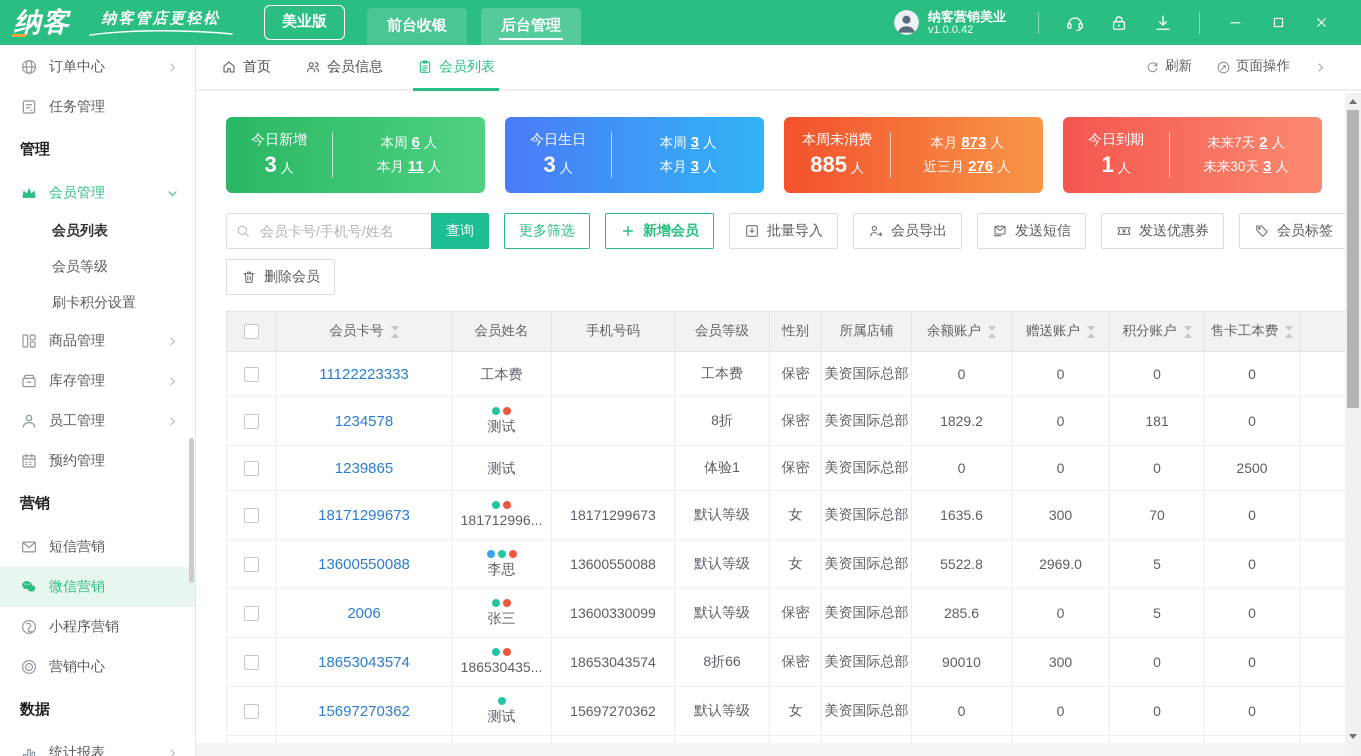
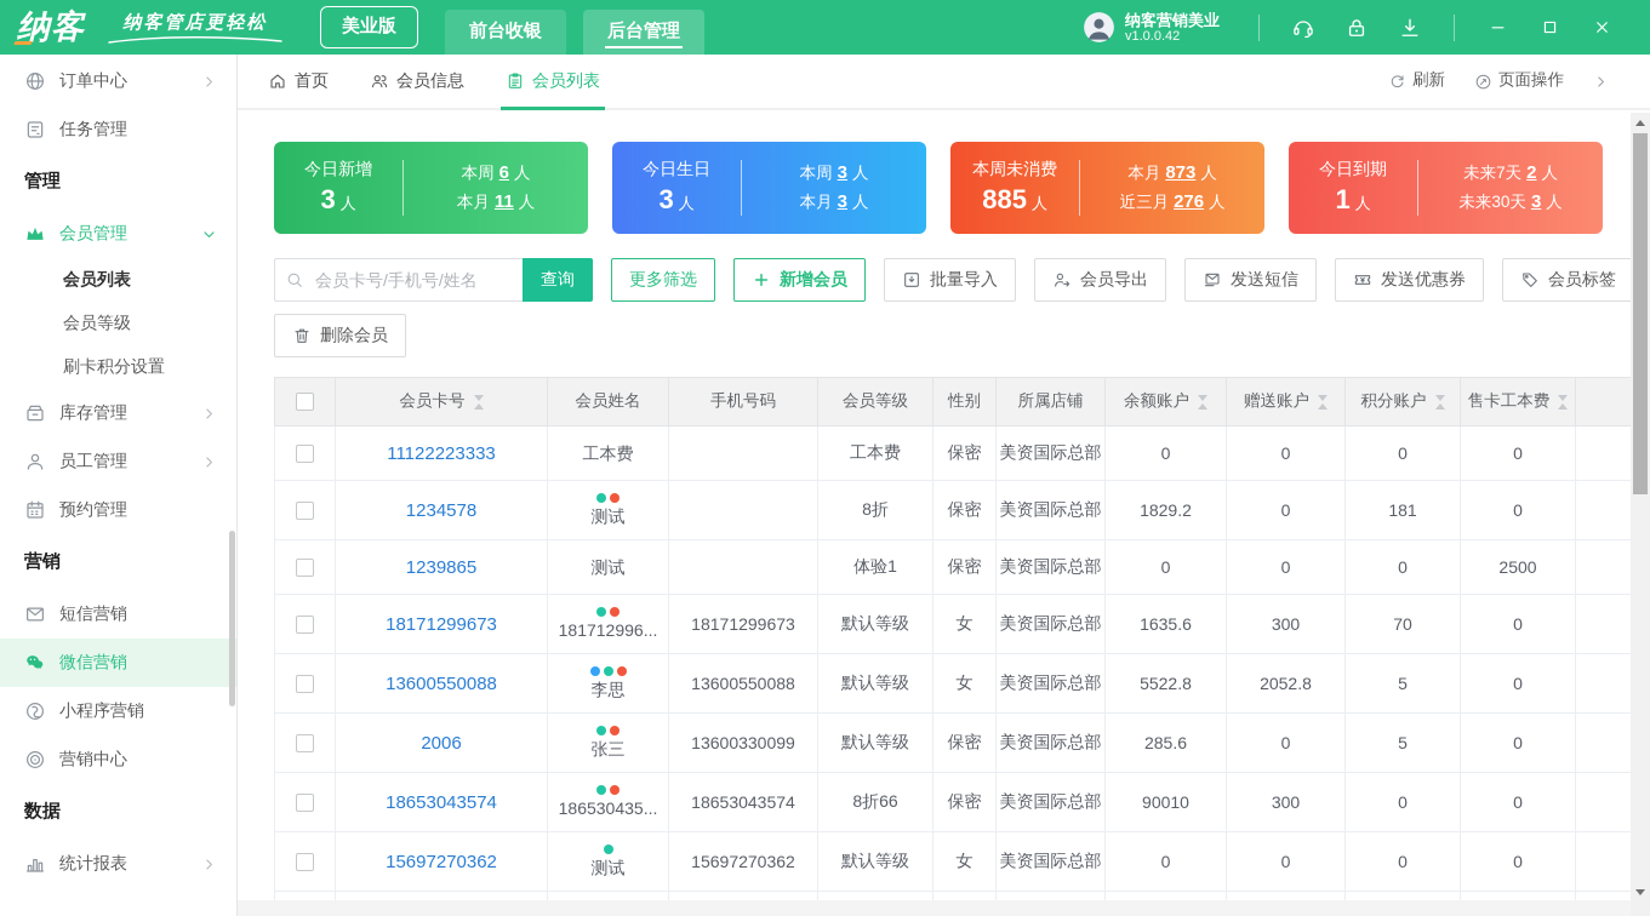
  纳客
  纳客管店更轻松
  美业版
  前台收银
  后台管理
  纳客营销美业
  v1.0.0.42
  订单中心
  任务管理
  管理
  会员管理
  会员列表
  会员等级
  刷卡积分设置
- 商品管理
  库存管理
  员工管理
  预约管理
  营销
  短信营销
  微信营销
  小程序营销
  营销中心
  数据
  统计报表
  首页
  会员信息
  会员列表
  刷新
  页面操作
  今日新增
  3 人
  本周 6 人
  本月 11 人
  今日生日
  3 人
  本周 3 人
  本月 3 人
  本周未消费
  885 人
  本月 873 人
  近三月 276 人
  今日到期
  1 人
  未来7天 2 人
  未来30天 3 人
  会员卡号/手机号/姓名
  查询
  更多筛选
  新增会员
  批量导入
  会员导出
  发送短信
  发送优惠券
  会员标签
  删除会员
  	会员卡号	会员姓名	手机号码	会员等级	性别	所属店铺	余额账户	赠送账户	积分账户	售卡工本费
  	11122223333	工本费		工本费	保密	美资国际总部	0	0	0	0
  	1234578	测试		8折	保密	美资国际总部	1829.2	0	181	0
  	1239865	测试		体验1	保密	美资国际总部	0	0	0	2500
  	18171299673	181712996...	18171299673	默认等级	女	美资国际总部	1635.6	300	70	0
- 	13600550088	李思	13600550088	默认等级	女	美资国际总部	5522.8	2969.0	5	0
+ 	13600550088	李思	13600550088	默认等级	女	美资国际总部	5522.8	2052.8	5	0
  	2006	张三	13600330099	默认等级	保密	美资国际总部	285.6	0	5	0
  	18653043574	186530435...	18653043574	8折66	保密	美资国际总部	90010	300	0	0
  	15697270362	测试	15697270362	默认等级	女	美资国际总部	0	0	0	0
